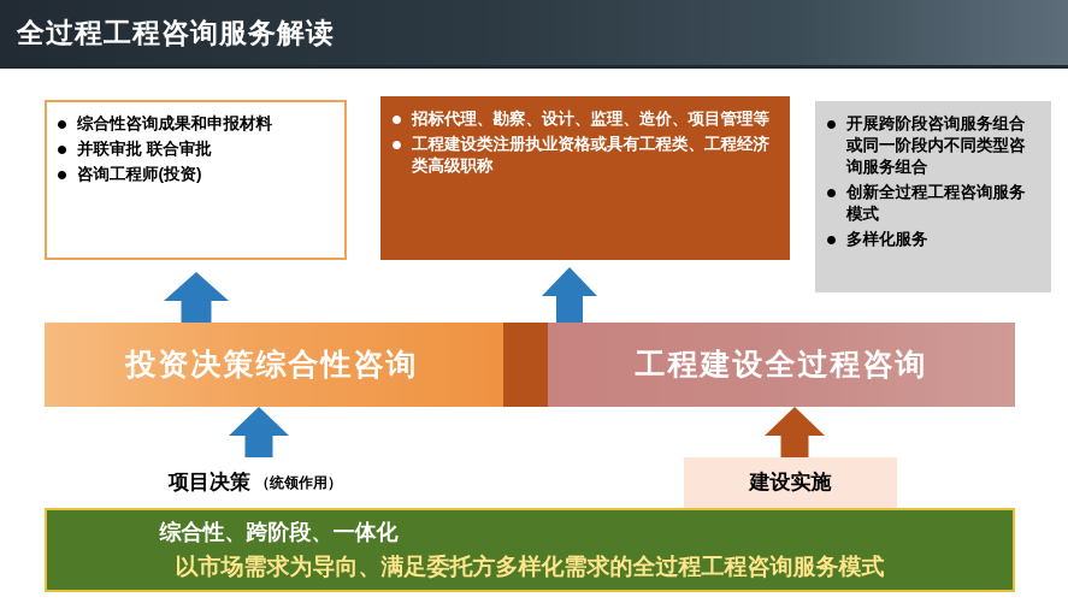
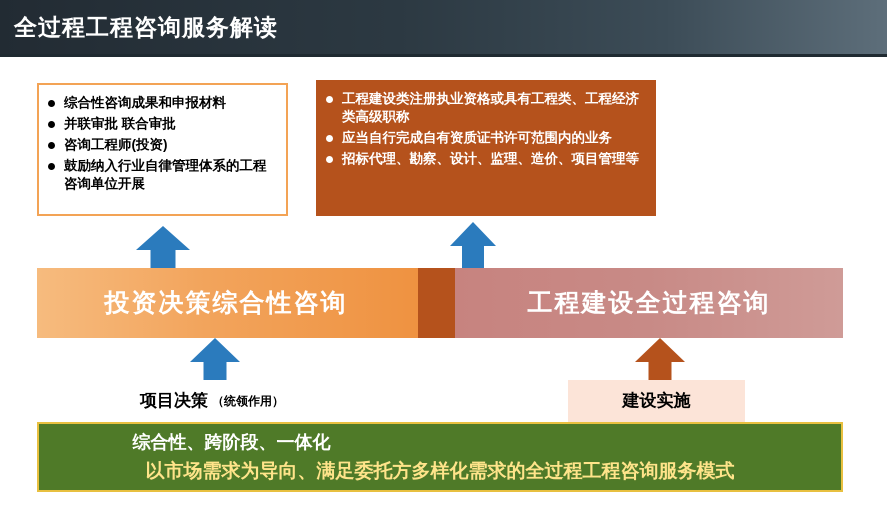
  全过程工程咨询服务解读
  综合性咨询成果和申报材料
  并联审批 联合审批
  咨询工程师(投资)
+ 鼓励纳入行业自律管理体系的工程咨询单位开展
- 招标代理、勘察、设计、监理、造价、项目管理等
+ 工程建设类注册执业资格或具有工程类、工程经济类高级职称
+ 应当自行完成自有资质证书许可范围内的业务
- 工程建设类注册执业资格或具有工程类、工程经济类高级职称
+ 招标代理、勘察、设计、监理、造价、项目管理等
- 开展跨阶段咨询服务组合或同一阶段内不同类型咨询服务组合
- 创新全过程工程咨询服务模式
- 多样化服务
  投资决策综合性咨询
  工程建设全过程咨询
  项目决策
  （统领作用）
  建设实施
  综合性、跨阶段、一体化
  以市场需求为导向、满足委托方多样化需求的全过程工程咨询服务模式
